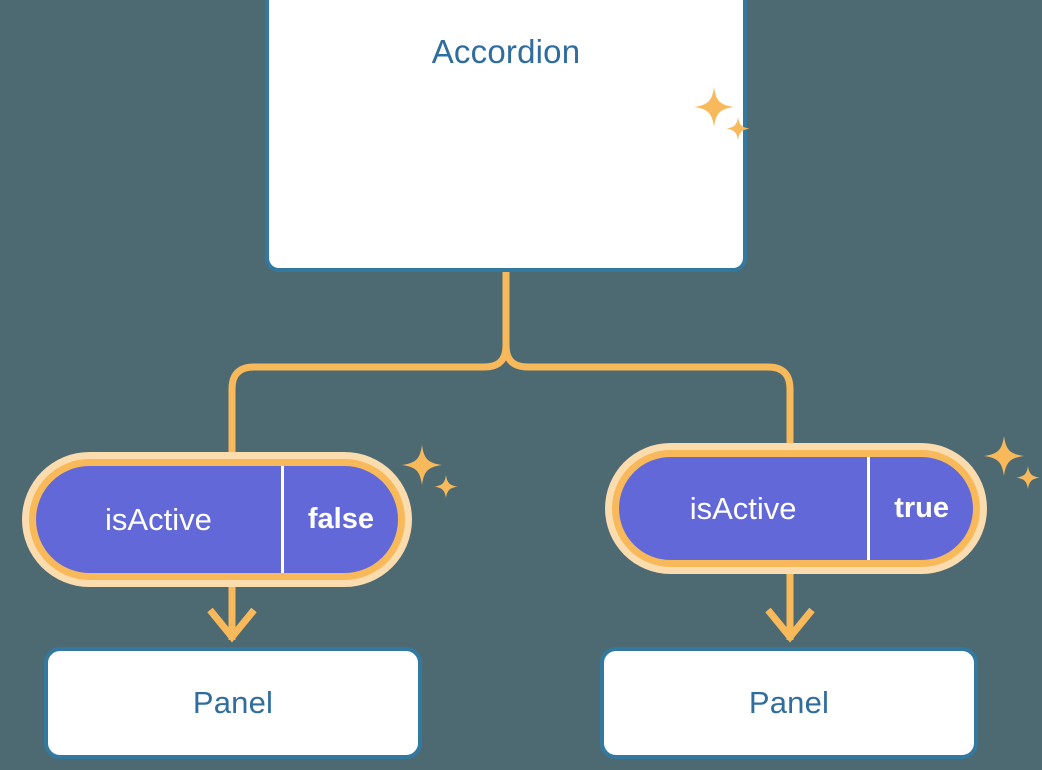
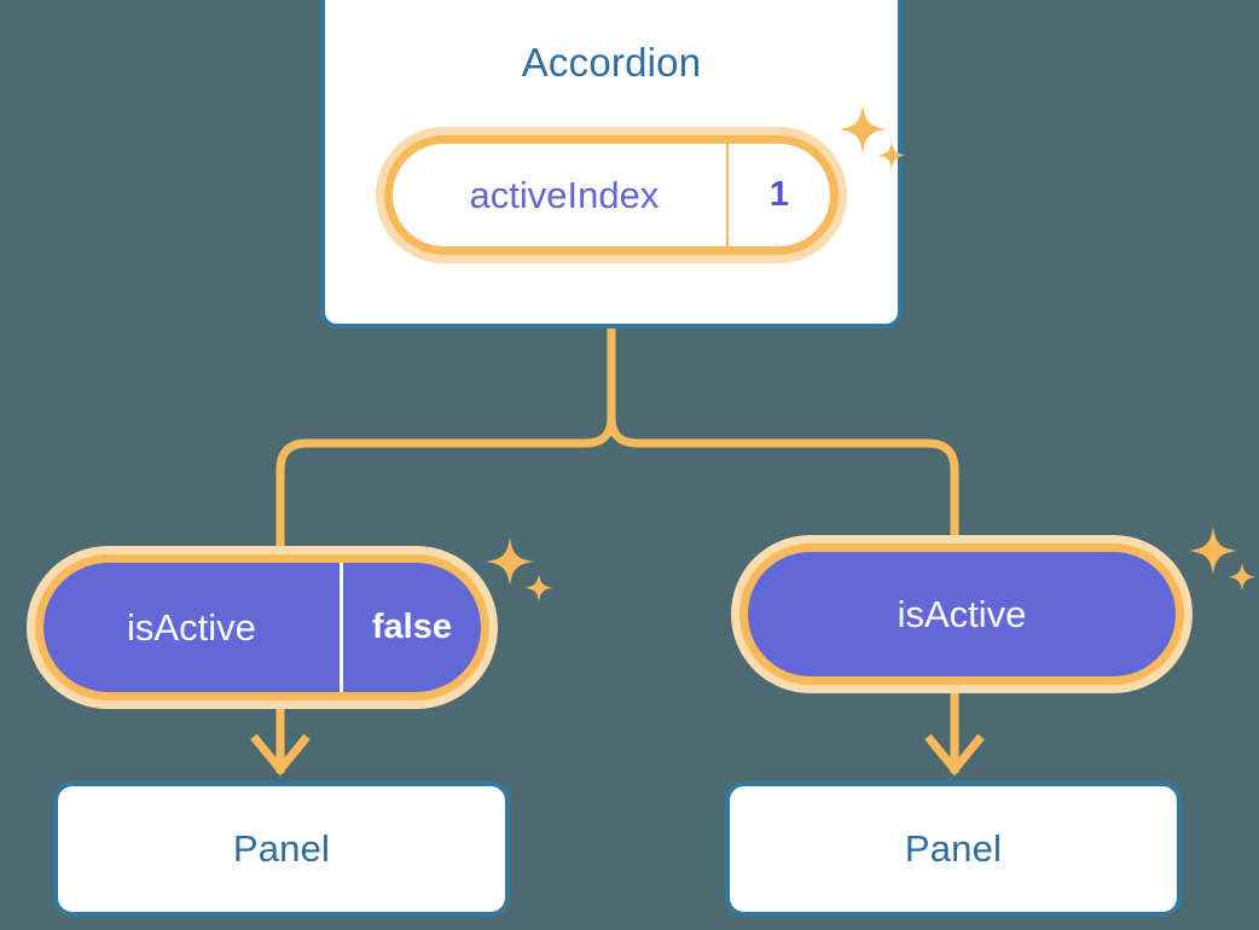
  Accordion
+ activeIndex
+ 1
  isActive
  false
  Panel
  isActive
- true
  Panel
